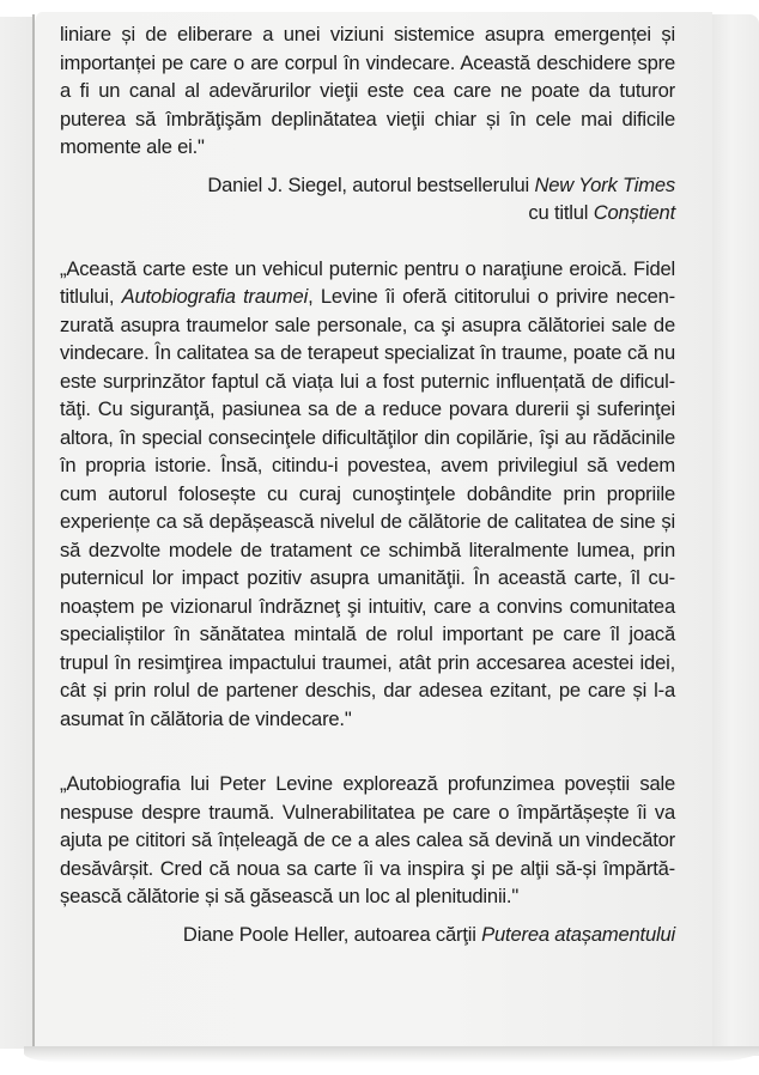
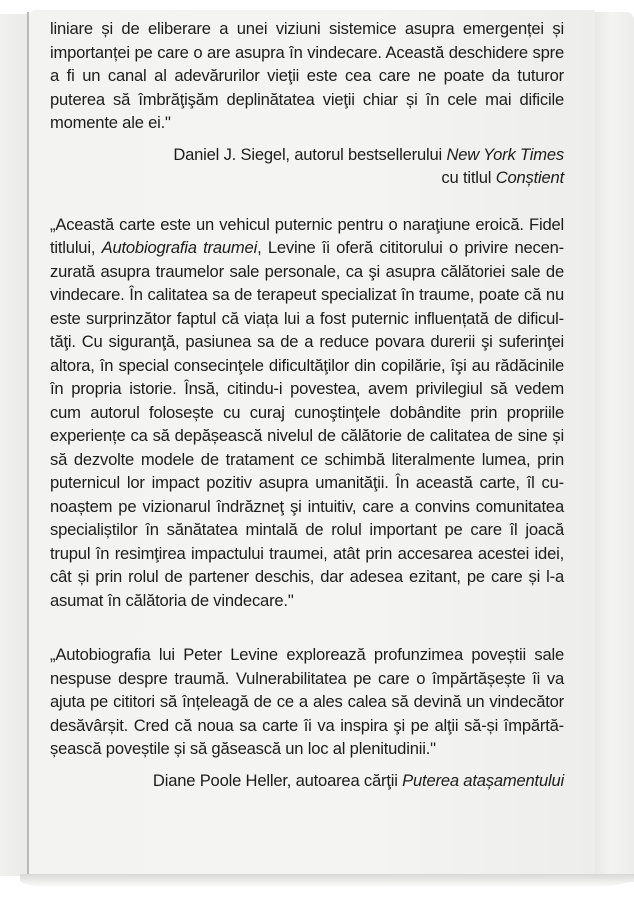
- liniare și de eliberare a unei viziuni sistemice asupra emergenței și importanței pe care o are corpul în vindecare. Această deschidere spre a fi un canal al adevărurilor vieţii este cea care ne poate da tuturor puterea să îmbrăţişăm deplinătatea vieţii chiar și în cele mai dificile momente ale ei."
+ liniare și de eliberare a unei viziuni sistemice asupra emergenței și importanței pe care o are asupra în vindecare. Această deschidere spre a fi un canal al adevărurilor vieţii este cea care ne poate da tuturor puterea să îmbrăţişăm deplinătatea vieţii chiar și în cele mai dificile momente ale ei."
  Daniel J. Siegel, autorul bestsellerului New York Times
  cu titlul Conștient
  „Această carte este un vehicul puternic pentru o naraţiune eroică. Fidel titlului, Autobiografia traumei, Levine îi oferă cititorului o privire necen- zurată asupra traumelor sale personale, ca şi asupra călătoriei sale de vindecare. În calitatea sa de terapeut specializat în traume, poate că nu este surprinzător faptul că viața lui a fost puternic influențată de dificul- tăţi. Cu siguranţă, pasiunea sa de a reduce povara durerii şi suferinţei altora, în special consecinţele dificultăţilor din copilărie, îşi au rădăcinile în propria istorie. Însă, citindu-i povestea, avem privilegiul să vedem cum autorul folosește cu curaj cunoştinţele dobândite prin propriile experiențe ca să depășească nivelul de călătorie de calitatea de sine și să dezvolte modele de tratament ce schimbă literalmente lumea, prin puternicul lor impact pozitiv asupra umanităţii. În această carte, îl cu- noaștem pe vizionarul îndrăzneţ şi intuitiv, care a convins comunitatea specialiștilor în sănătatea mintală de rolul important pe care îl joacă trupul în resimţirea impactului traumei, atât prin accesarea acestei idei, cât și prin rolul de partener deschis, dar adesea ezitant, pe care și l-a asumat în călătoria de vindecare."
- „Autobiografia lui Peter Levine explorează profunzimea poveștii sale nespuse despre traumă. Vulnerabilitatea pe care o împărtășește îi va ajuta pe cititori să înțeleagă de ce a ales calea să devină un vindecător desăvârșit. Cred că noua sa carte îi va inspira şi pe alţii să-și împărtă- șească călătorie și să găsească un loc al plenitudinii."
+ „Autobiografia lui Peter Levine explorează profunzimea poveștii sale nespuse despre traumă. Vulnerabilitatea pe care o împărtășește îi va ajuta pe cititori să înțeleagă de ce a ales calea să devină un vindecător desăvârșit. Cred că noua sa carte îi va inspira şi pe alţii să-și împărtă- șească poveștile și să găsească un loc al plenitudinii."
  Diane Poole Heller, autoarea cărţii Puterea atașamentului
